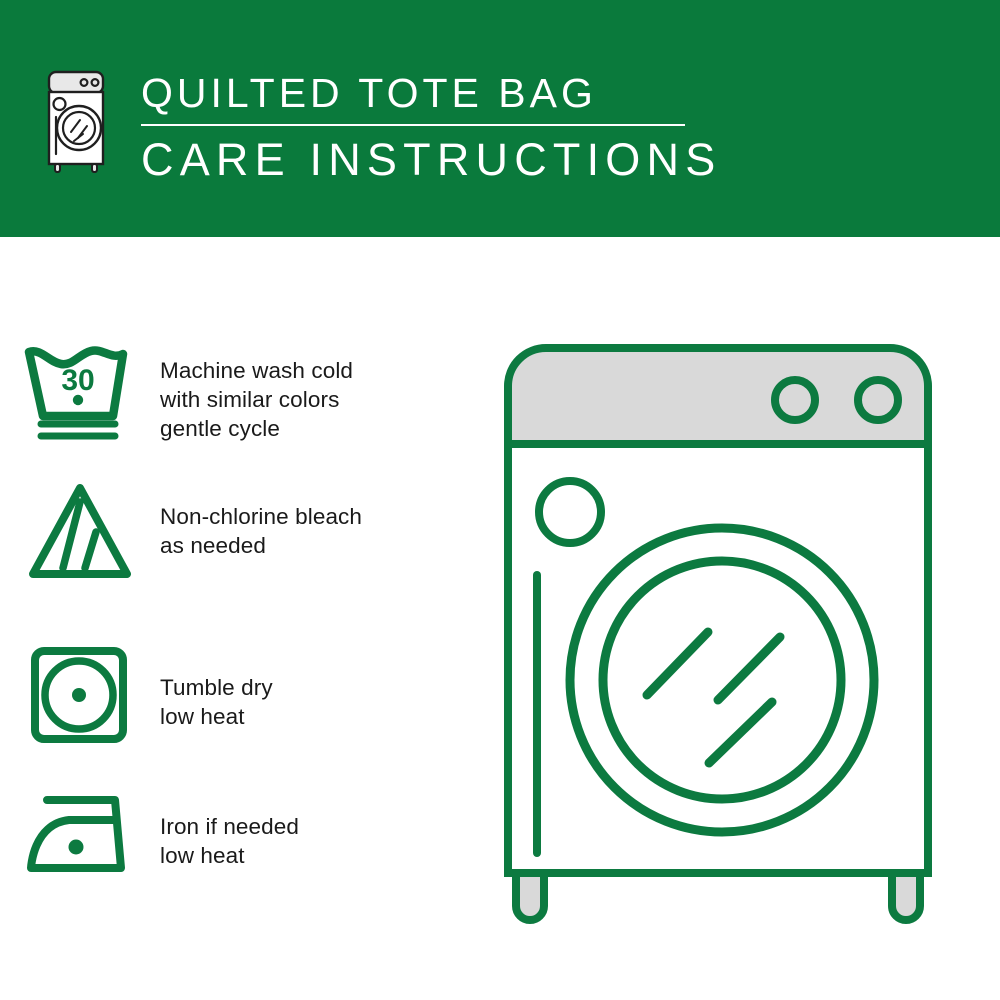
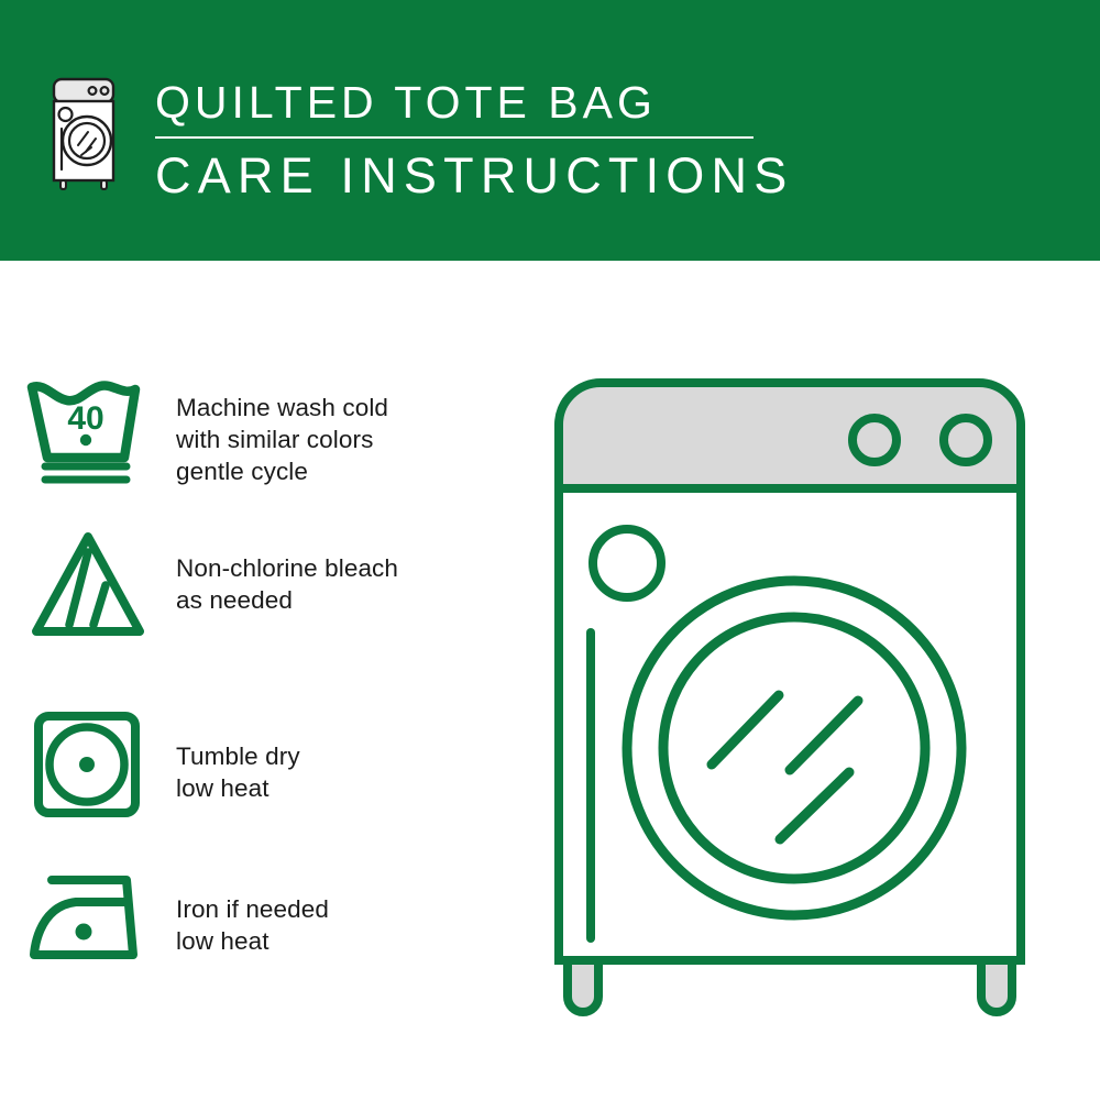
  QUILTED TOTE BAG
  CARE INSTRUCTIONS
- 30
+ 40
  Machine wash cold
  with similar colors
  gentle cycle
  Non-chlorine bleach
  as needed
  Tumble dry
  low heat
  Iron if needed
  low heat
